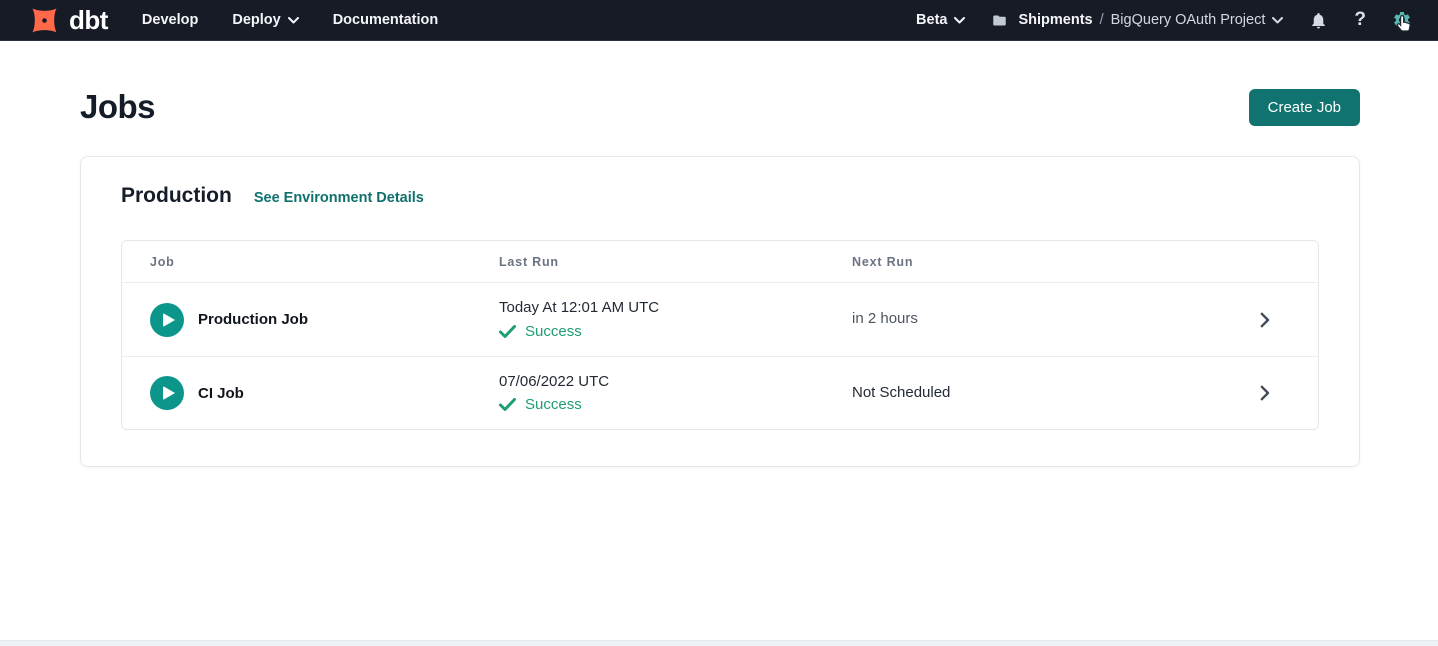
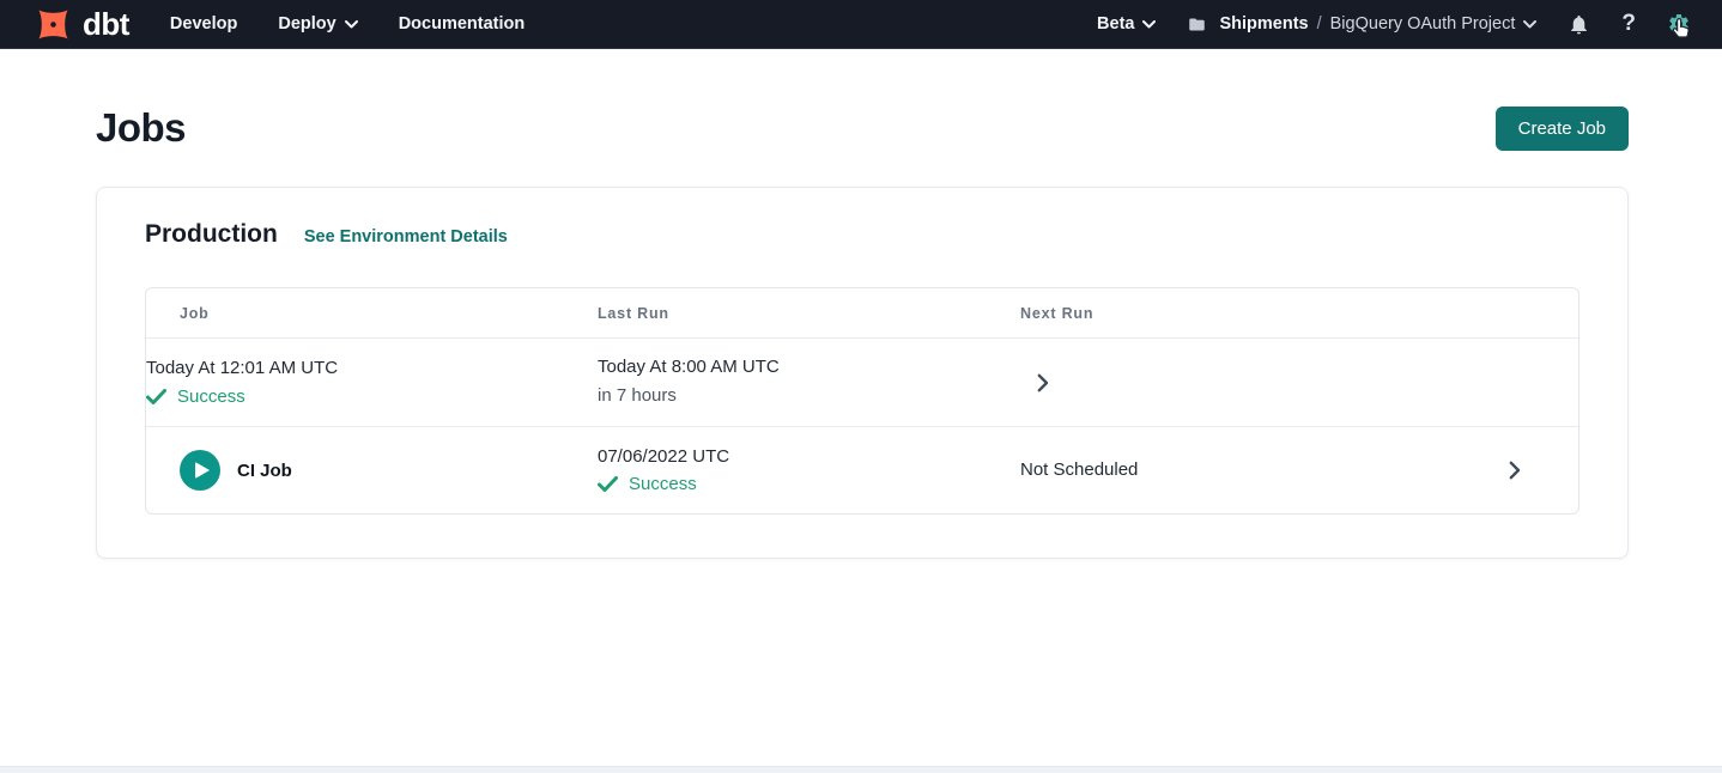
  dbt
  Develop
  Deploy
  Documentation
  Beta
  Shipments
  /
  BigQuery OAuth Project
  ?
  Jobs
  Create Job
  Production
  See Environment Details
  Job
  Last Run
  Next Run
- Production Job
  Today At 12:01 AM UTC
  Success
+ Today At 8:00 AM UTC
- in 2 hours
+ in 7 hours
  CI Job
  07/06/2022 UTC
  Success
  Not Scheduled
